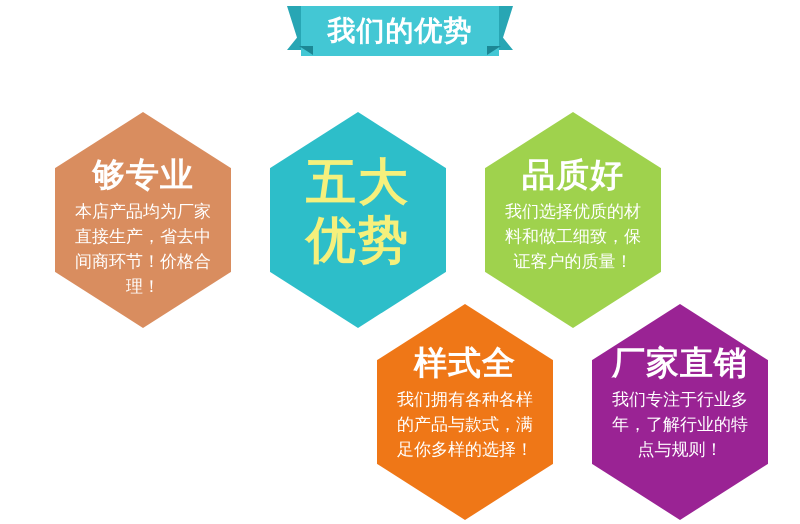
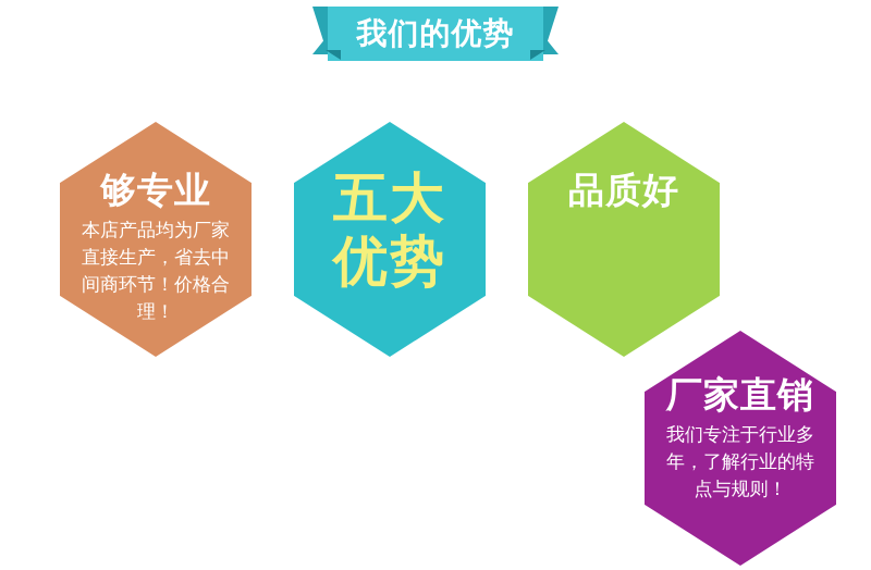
  我们的优势
  够专业
  本店产品均为厂家直接生产，省去中间商环节！价格合理！
  五大
  优势
  品质好
- 我们选择优质的材料和做工细致，保证客户的质量！
- 样式全
- 我们拥有各种各样的产品与款式，满足你多样的选择！
  厂家直销
  我们专注于行业多年，了解行业的特点与规则！
